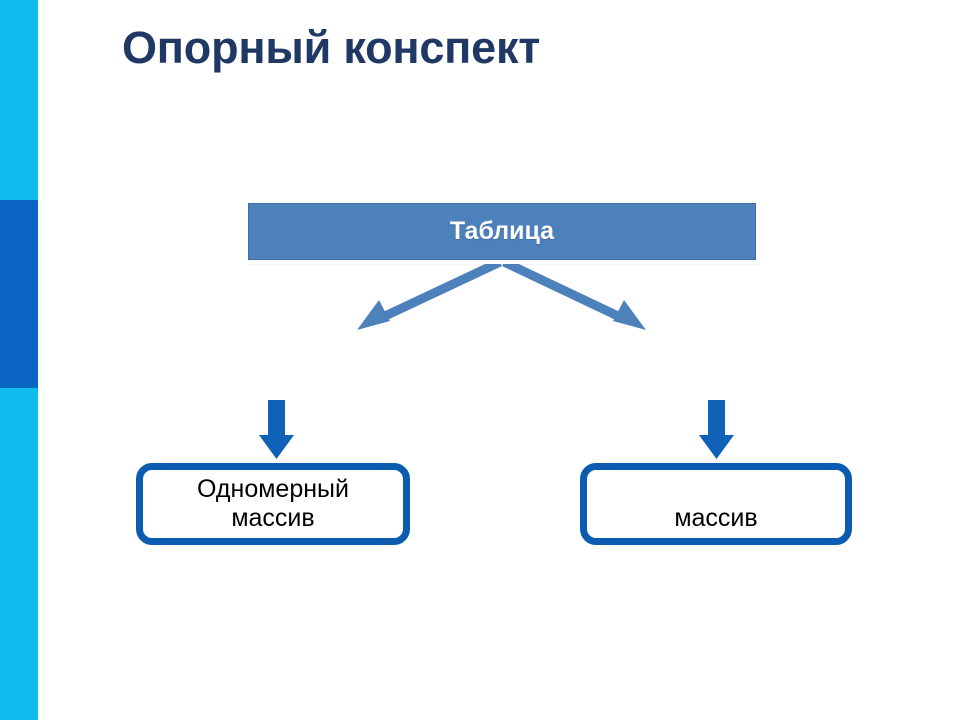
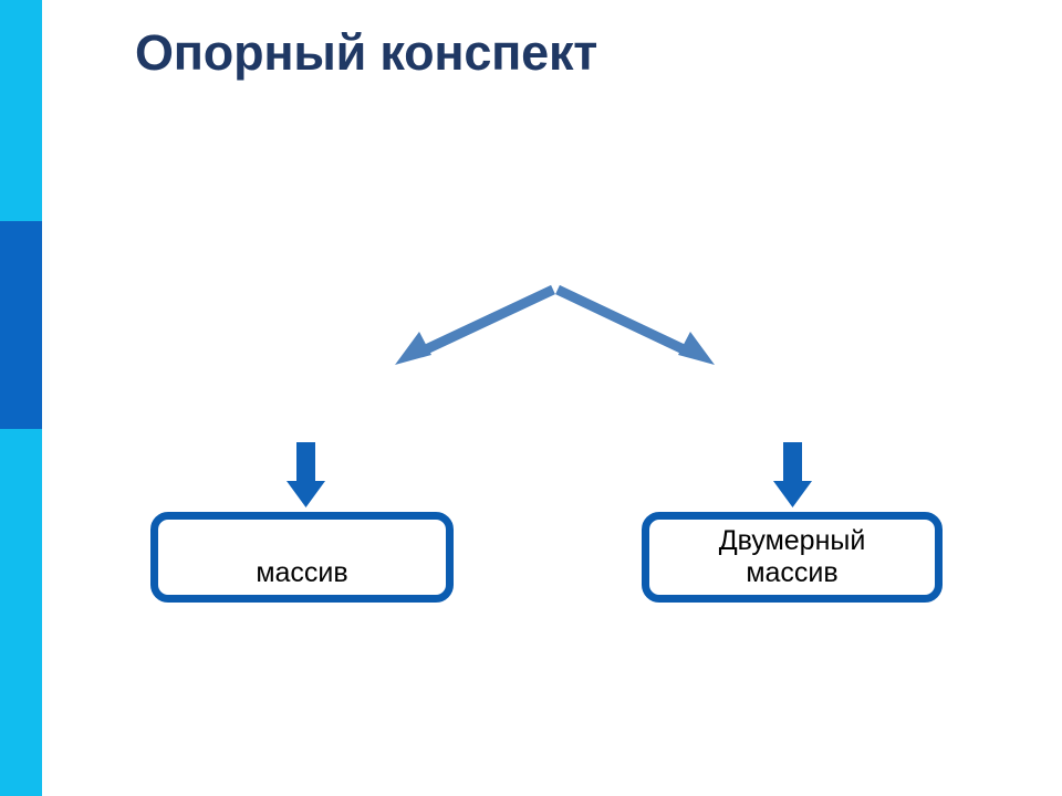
  Опорный конспект
- Таблица
- Одномерный
  массив
+ Двумерный
  массив
